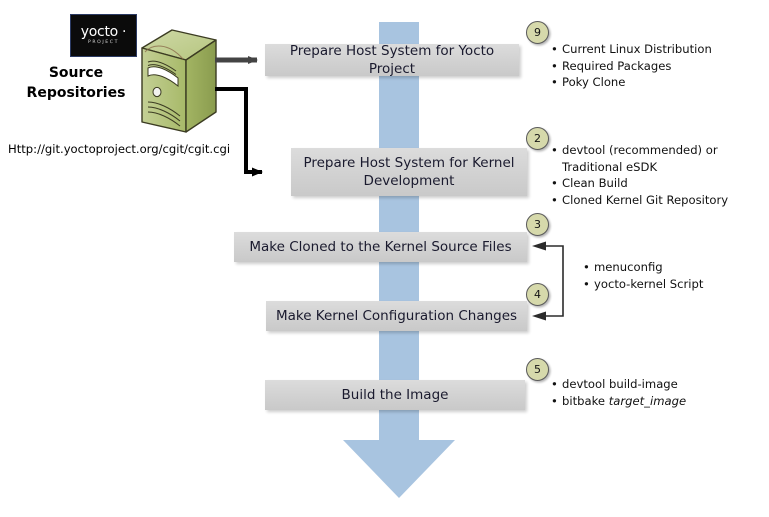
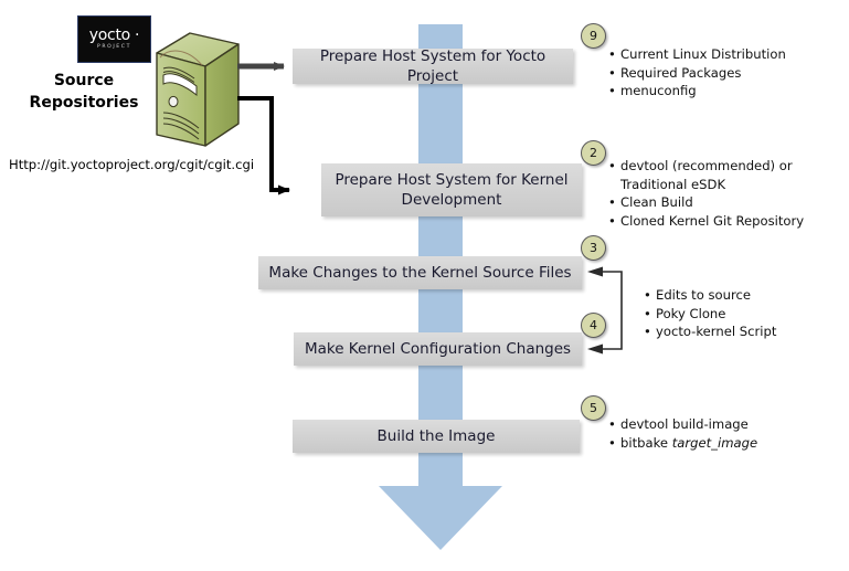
  yocto ·
  Source
  Repositories
  Http://git.yoctoproject.org/cgit/cgit.cgi
  Prepare Host System for Yocto Project
  Prepare Host System for Kernel
  Development
- Make Cloned to the Kernel Source Files
+ Make Changes to the Kernel Source Files
  Make Kernel Configuration Changes
  Build the Image
  9
  2
  3
  4
  5
  Current Linux Distribution
  Required Packages
- Poky Clone
+ menuconfig
  devtool (recommended) or
  Traditional eSDK
  Clean Build
  Cloned Kernel Git Repository
+ Edits to source
- menuconfig
+ Poky Clone
  yocto-kernel Script
  devtool build-image
  bitbake target_image
